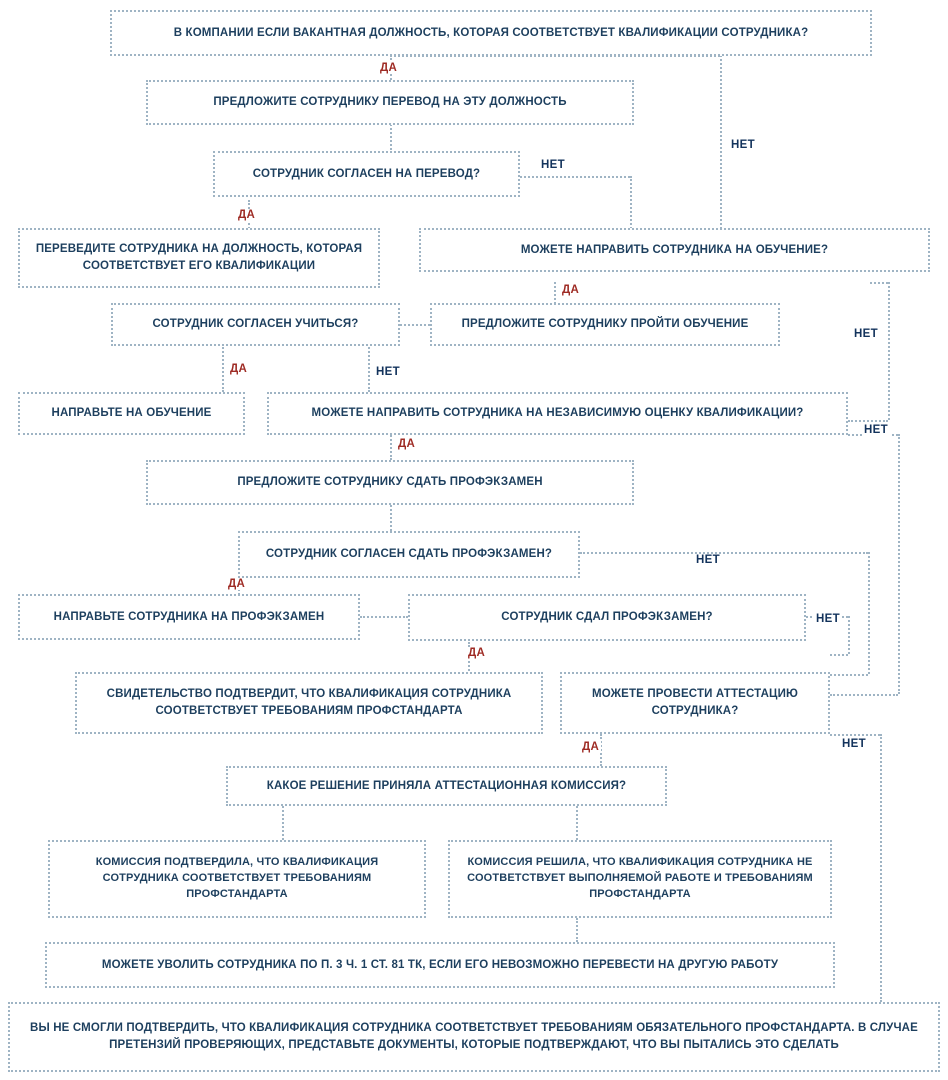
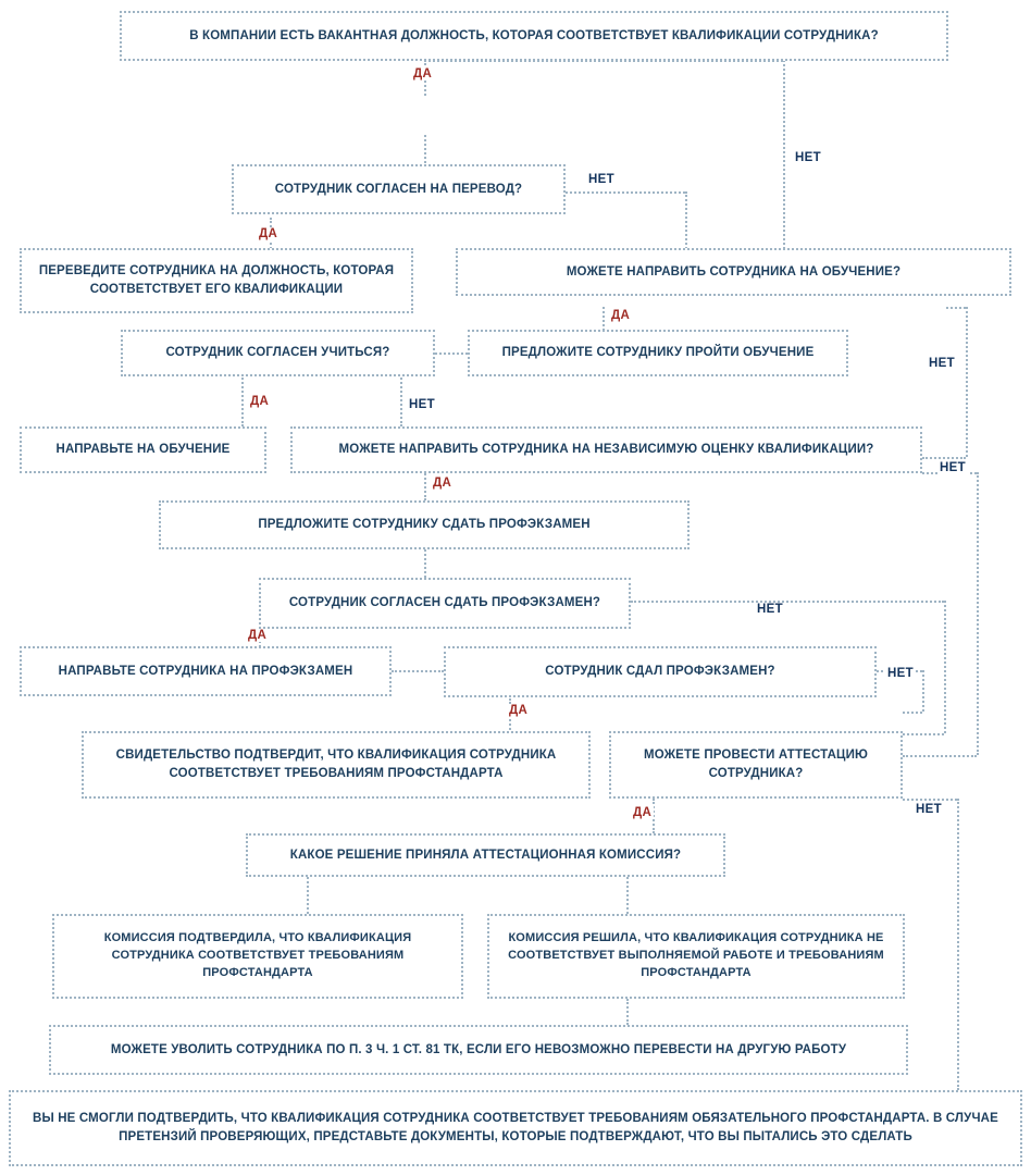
- В КОМПАНИИ ЕСЛИ ВАКАНТНАЯ ДОЛЖНОСТЬ, КОТОРАЯ СООТВЕТСТВУЕТ КВАЛИФИКАЦИИ СОТРУДНИКА?
+ В КОМПАНИИ ЕСТЬ ВАКАНТНАЯ ДОЛЖНОСТЬ, КОТОРАЯ СООТВЕТСТВУЕТ КВАЛИФИКАЦИИ СОТРУДНИКА?
- ПРЕДЛОЖИТЕ СОТРУДНИКУ ПЕРЕВОД НА ЭТУ ДОЛЖНОСТЬ
  СОТРУДНИК СОГЛАСЕН НА ПЕРЕВОД?
  ПЕРЕВЕДИТЕ СОТРУДНИКА НА ДОЛЖНОСТЬ, КОТОРАЯ СООТВЕТСТВУЕТ ЕГО КВАЛИФИКАЦИИ
  МОЖЕТЕ НАПРАВИТЬ СОТРУДНИКА НА ОБУЧЕНИЕ?
  СОТРУДНИК СОГЛАСЕН УЧИТЬСЯ?
  ПРЕДЛОЖИТЕ СОТРУДНИКУ ПРОЙТИ ОБУЧЕНИЕ
  НАПРАВЬТЕ НА ОБУЧЕНИЕ
  МОЖЕТЕ НАПРАВИТЬ СОТРУДНИКА НА НЕЗАВИСИМУЮ ОЦЕНКУ КВАЛИФИКАЦИИ?
  ПРЕДЛОЖИТЕ СОТРУДНИКУ СДАТЬ ПРОФЭКЗАМЕН
  СОТРУДНИК СОГЛАСЕН СДАТЬ ПРОФЭКЗАМЕН?
  НАПРАВЬТЕ СОТРУДНИКА НА ПРОФЭКЗАМЕН
  СОТРУДНИК СДАЛ ПРОФЭКЗАМЕН?
  СВИДЕТЕЛЬСТВО ПОДТВЕРДИТ, ЧТО КВАЛИФИКАЦИЯ СОТРУДНИКА СООТВЕТСТВУЕТ ТРЕБОВАНИЯМ ПРОФСТАНДАРТА
  МОЖЕТЕ ПРОВЕСТИ АТТЕСТАЦИЮ СОТРУДНИКА?
  КАКОЕ РЕШЕНИЕ ПРИНЯЛА АТТЕСТАЦИОННАЯ КОМИССИЯ?
  КОМИССИЯ ПОДТВЕРДИЛА, ЧТО КВАЛИФИКАЦИЯ СОТРУДНИКА СООТВЕТСТВУЕТ ТРЕБОВАНИЯМ ПРОФСТАНДАРТА
  КОМИССИЯ РЕШИЛА, ЧТО КВАЛИФИКАЦИЯ СОТРУДНИКА НЕ СООТВЕТСТВУЕТ ВЫПОЛНЯЕМОЙ РАБОТЕ И ТРЕБОВАНИЯМ ПРОФСТАНДАРТА
  МОЖЕТЕ УВОЛИТЬ СОТРУДНИКА ПО П. 3 Ч. 1 СТ. 81 ТК, ЕСЛИ ЕГО НЕВОЗМОЖНО ПЕРЕВЕСТИ НА ДРУГУЮ РАБОТУ
  ВЫ НЕ СМОГЛИ ПОДТВЕРДИТЬ, ЧТО КВАЛИФИКАЦИЯ СОТРУДНИКА СООТВЕТСТВУЕТ ТРЕБОВАНИЯМ ОБЯЗАТЕЛЬНОГО ПРОФСТАНДАРТА. В СЛУЧАЕ ПРЕТЕНЗИЙ ПРОВЕРЯЮЩИХ, ПРЕДСТАВЬТЕ ДОКУМЕНТЫ, КОТОРЫЕ ПОДТВЕРЖДАЮТ, ЧТО ВЫ ПЫТАЛИСЬ ЭТО СДЕЛАТЬ
  ДА
  НЕТ
  НЕТ
  ДА
  ДА
  НЕТ
  ДА
  НЕТ
  НЕТ
  ДА
  НЕТ
  ДА
  НЕТ
  ДА
  ДА
  НЕТ
